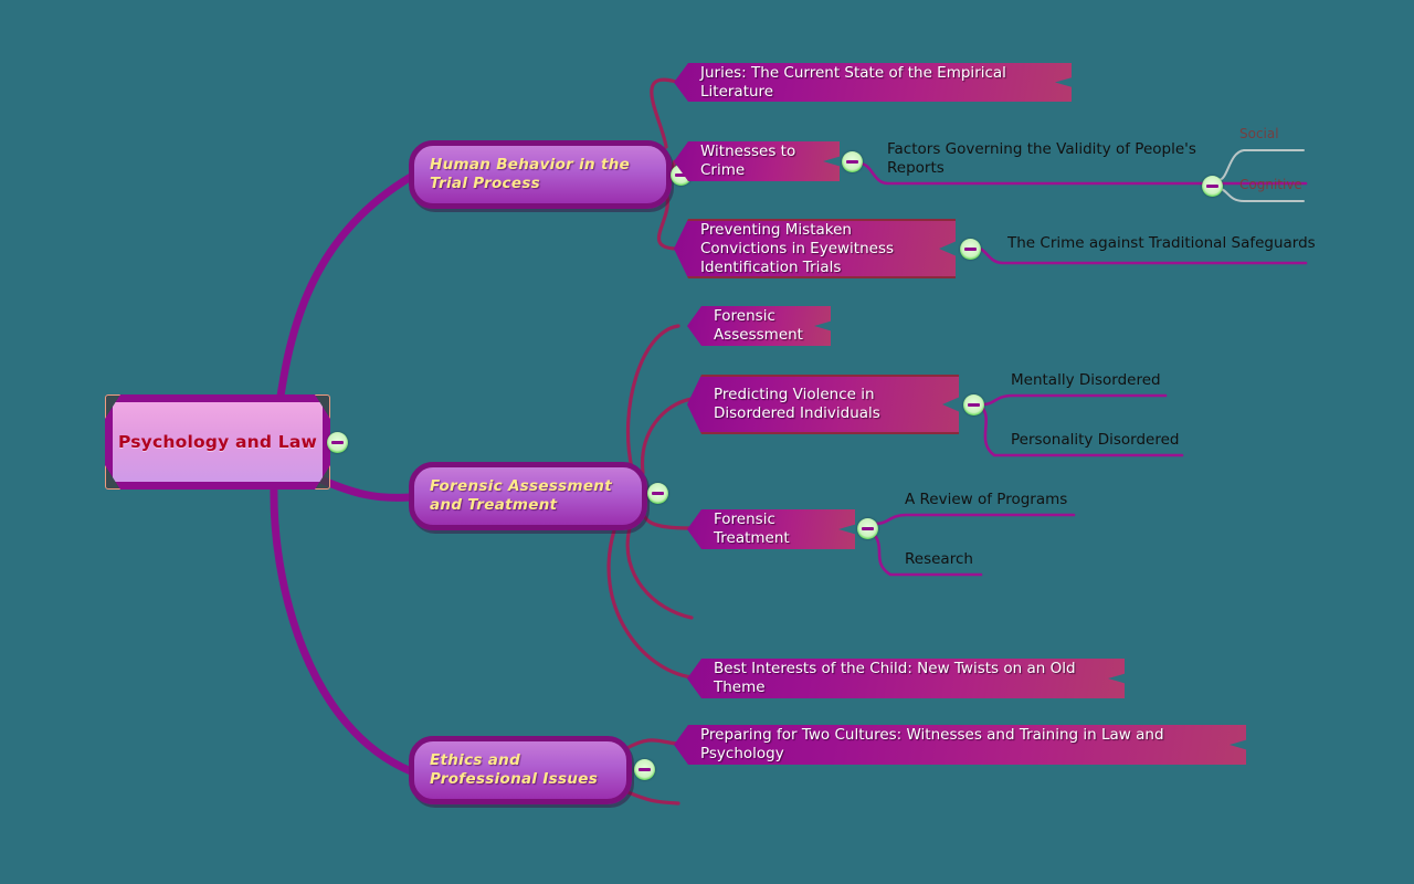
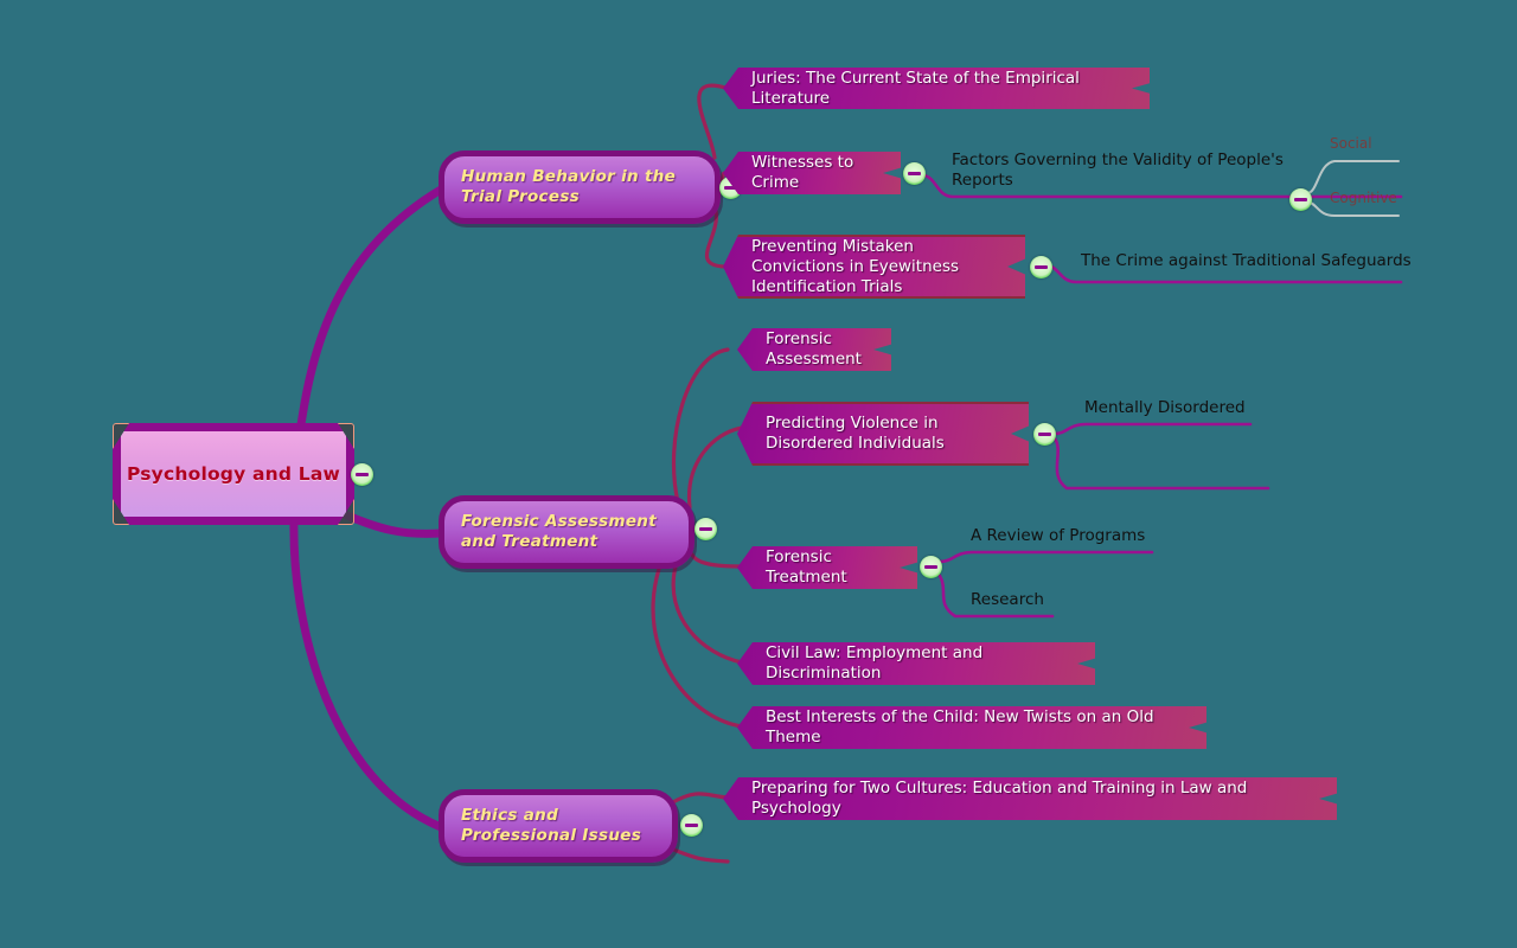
  Psychology and Law
  Human Behavior in the Trial Process
  Forensic Assessment and Treatment
  Ethics and Professional Issues
  Juries: The Current State of the Empirical Literature
  Witnesses to Crime
  Preventing Mistaken Convictions in Eyewitness Identification Trials
  Forensic Assessment
  Predicting Violence in Disordered Individuals
  Forensic Treatment
+ Civil Law: Employment and Discrimination
  Best Interests of the Child: New Twists on an Old Theme
- Preparing for Two Cultures: Witnesses and Training in Law and Psychology
+ Preparing for Two Cultures: Education and Training in Law and Psychology
  Factors Governing the Validity of People's
  Reports
  The Crime against Traditional Safeguards
  Mentally Disordered
- Personality Disordered
  A Review of Programs
  Research
  Social
  Cognitive
